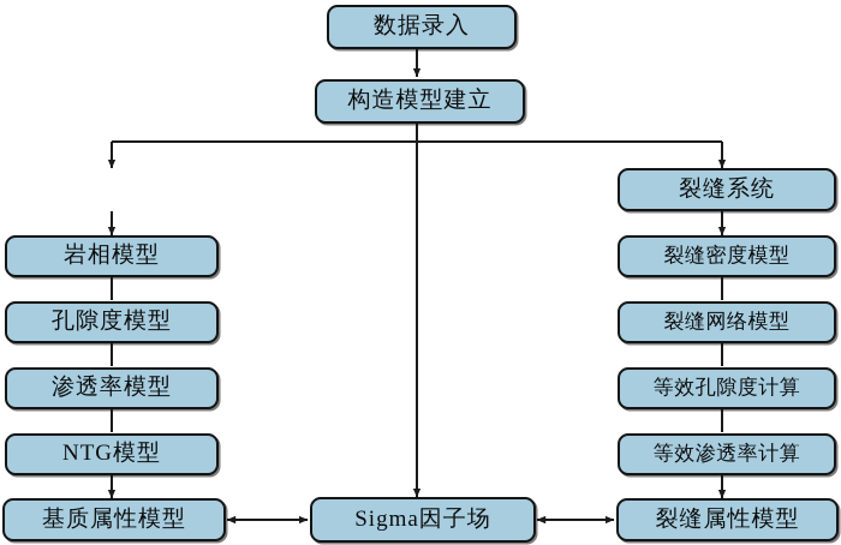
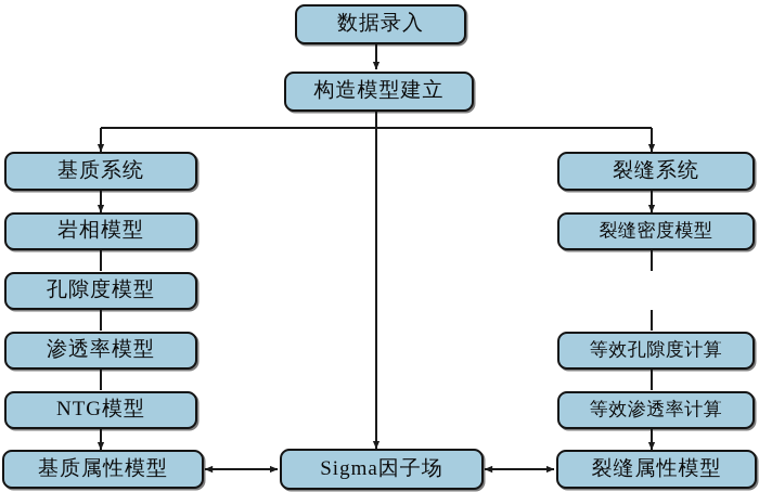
  数据录入
  构造模型建立
+ 基质系统
  岩相模型
  孔隙度模型
  渗透率模型
  NTG模型
  基质属性模型
  裂缝系统
  裂缝密度模型
- 裂缝网络模型
  等效孔隙度计算
  等效渗透率计算
  裂缝属性模型
  Sigma因子场
